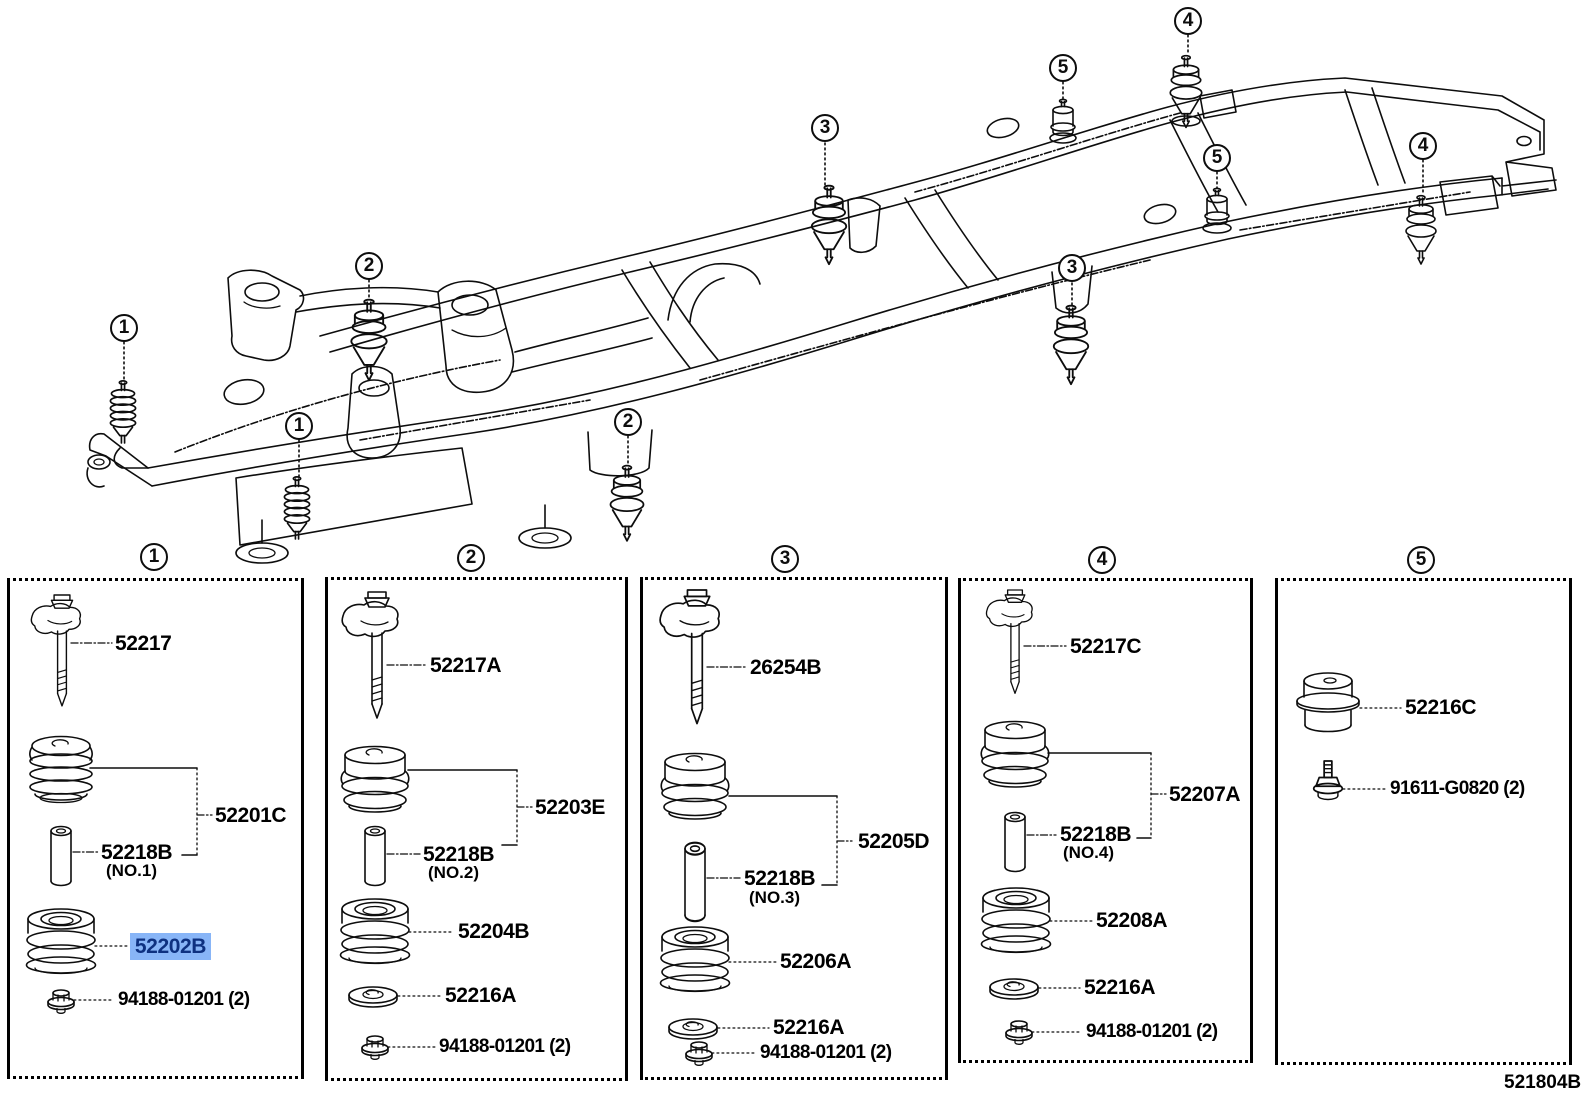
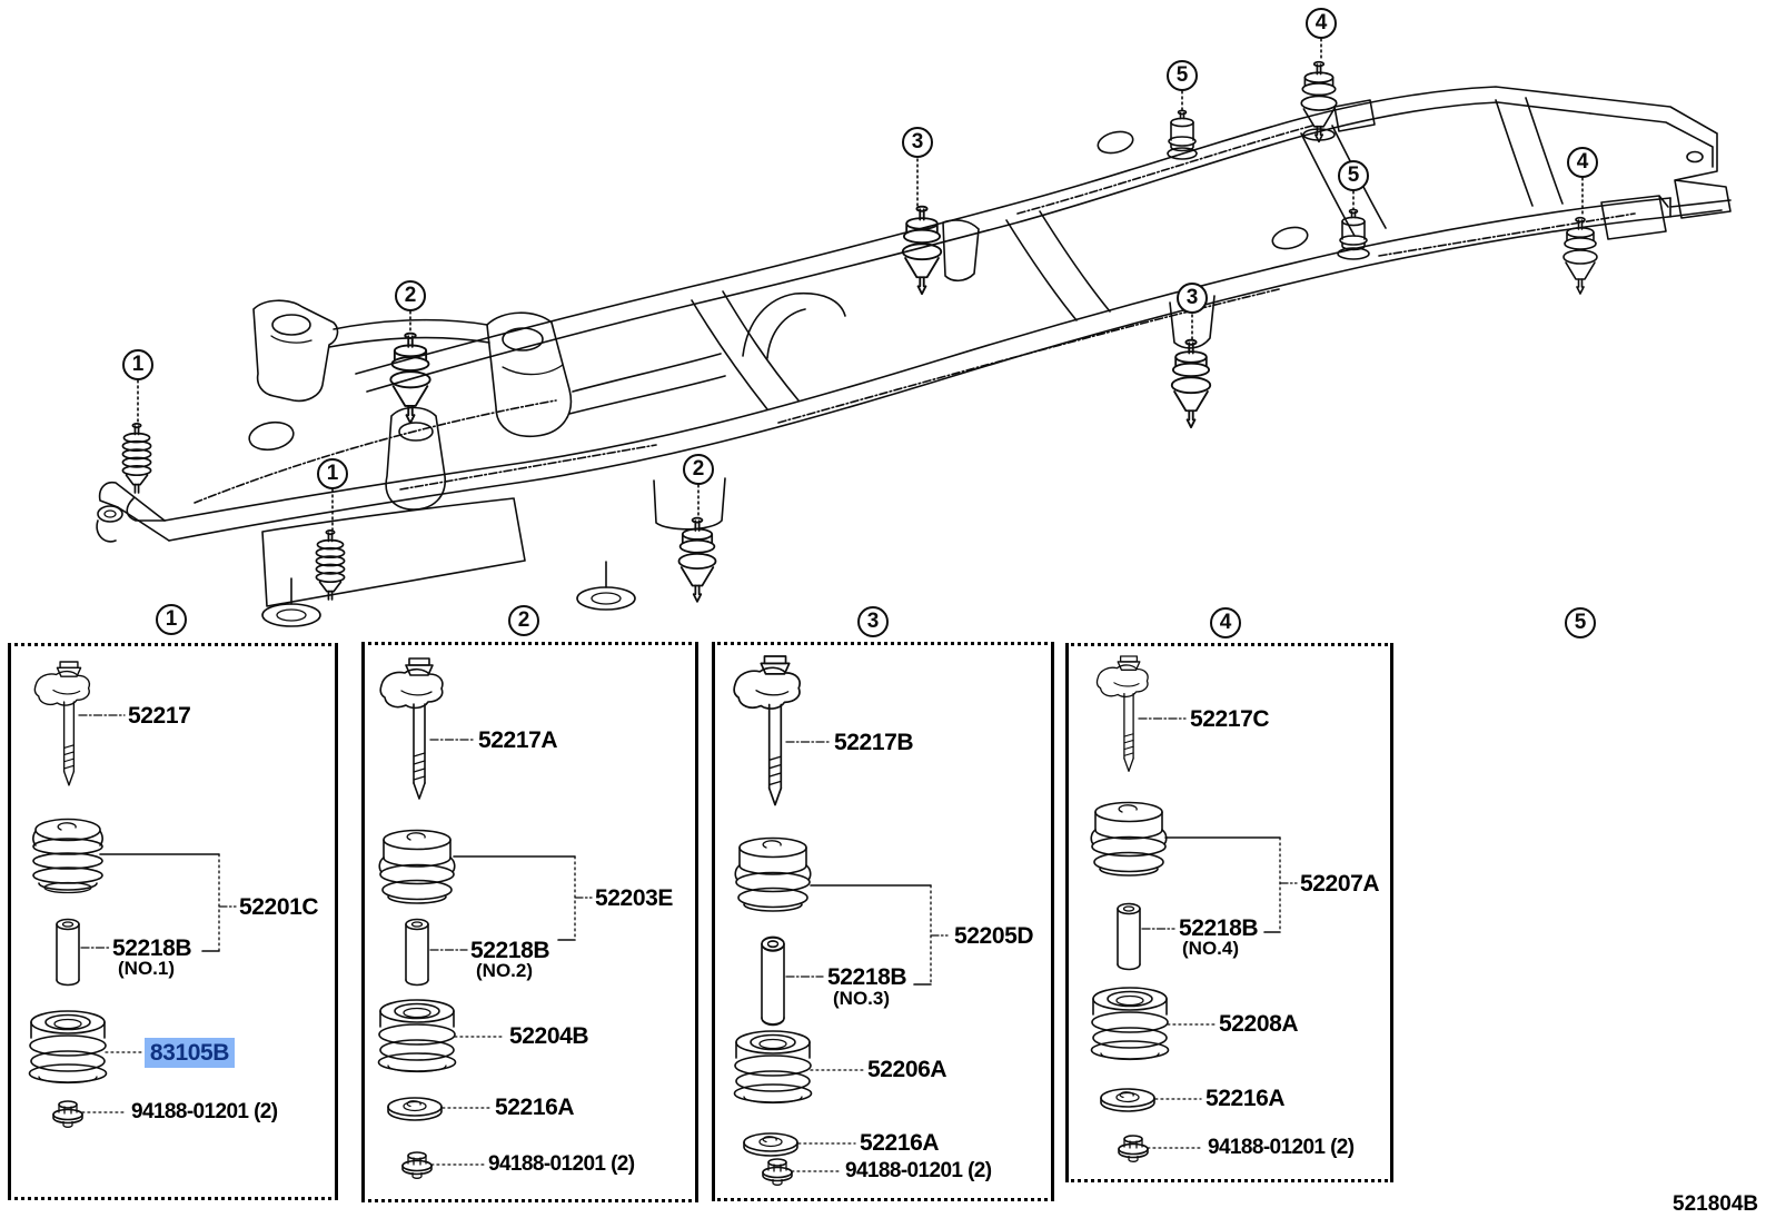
  1
  1
  2
  2
  3
  3
  4
  4
  5
  5
  1
  2
  3
  4
  5
  52217
  52201C
  52218B
  (NO.1)
- 52202B
+ 83105B
  94188-01201 (2)
  52217A
  52203E
  52218B
  (NO.2)
  52204B
  52216A
  94188-01201 (2)
- 26254B
+ 52217B
  52205D
  52218B
  (NO.3)
  52206A
  52216A
  94188-01201 (2)
  52217C
  52207A
  52218B
  (NO.4)
  52208A
  52216A
  94188-01201 (2)
- 52216C
- 91611-G0820 (2)
  521804B
